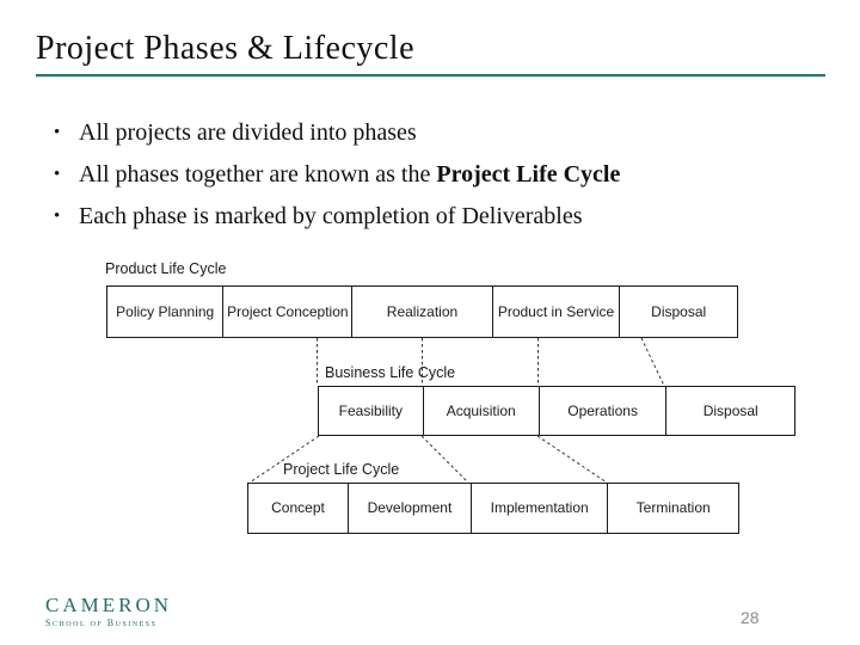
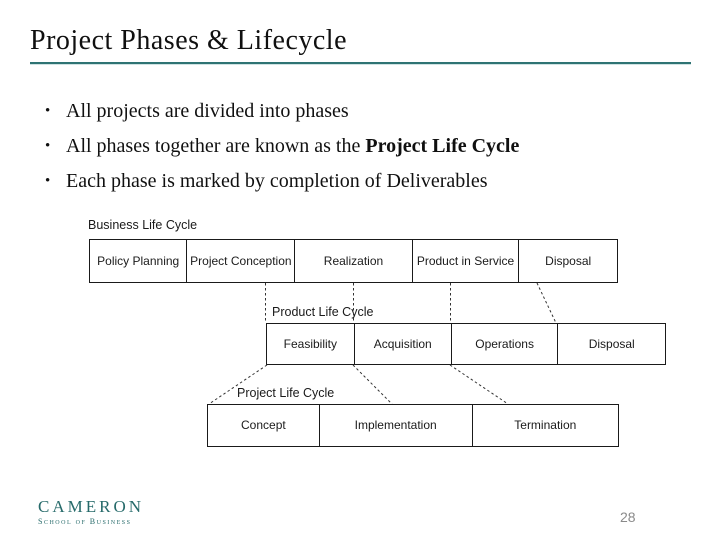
  Project Phases & Lifecycle
  •
  All projects are divided into phases
  •
  All phases together are known as the Project Life Cycle
  •
  Each phase is marked by completion of Deliverables
- Product Life Cycle
+ Business Life Cycle
  Policy Planning
  Project Conception
  Realization
  Product in Service
  Disposal
- Business Life Cycle
+ Product Life Cycle
  Feasibility
  Acquisition
  Operations
  Disposal
  Project Life Cycle
  Concept
- Development
  Implementation
  Termination
  CAMERON
  School of Business
  28
